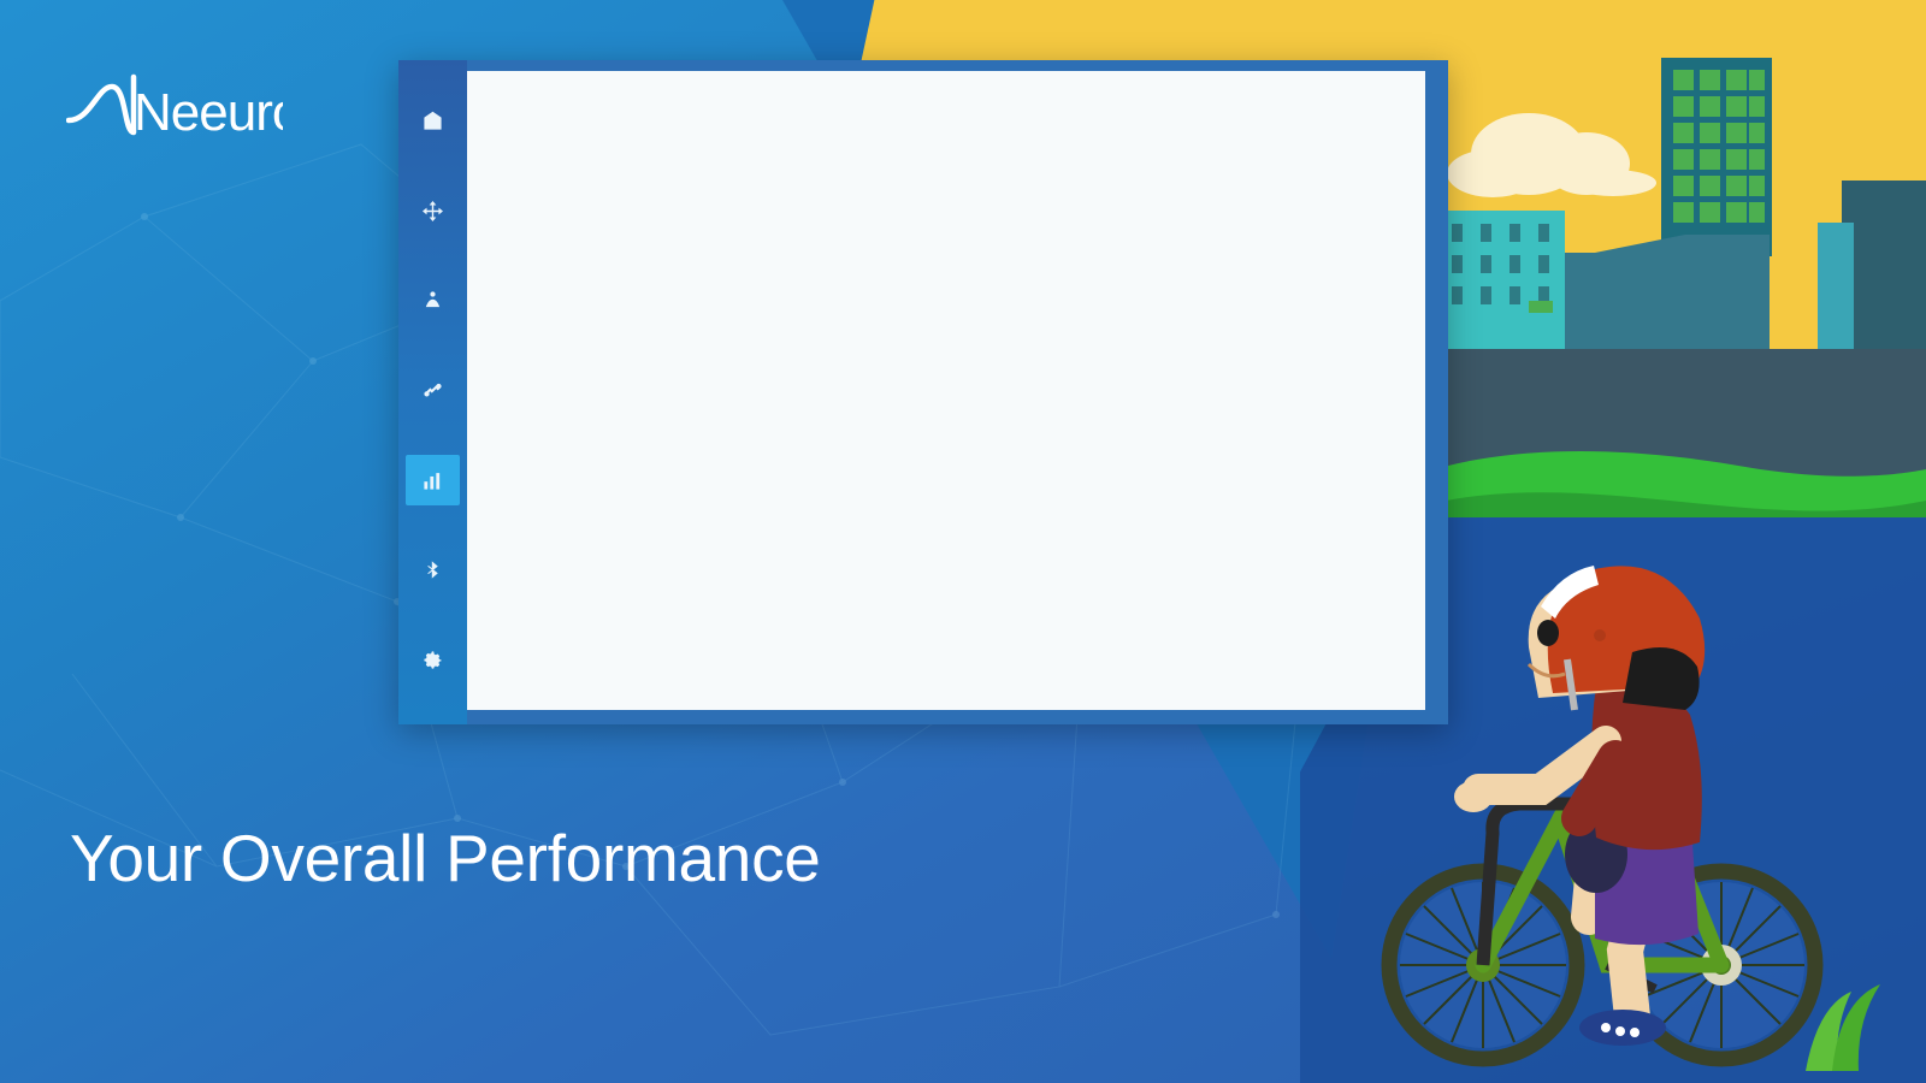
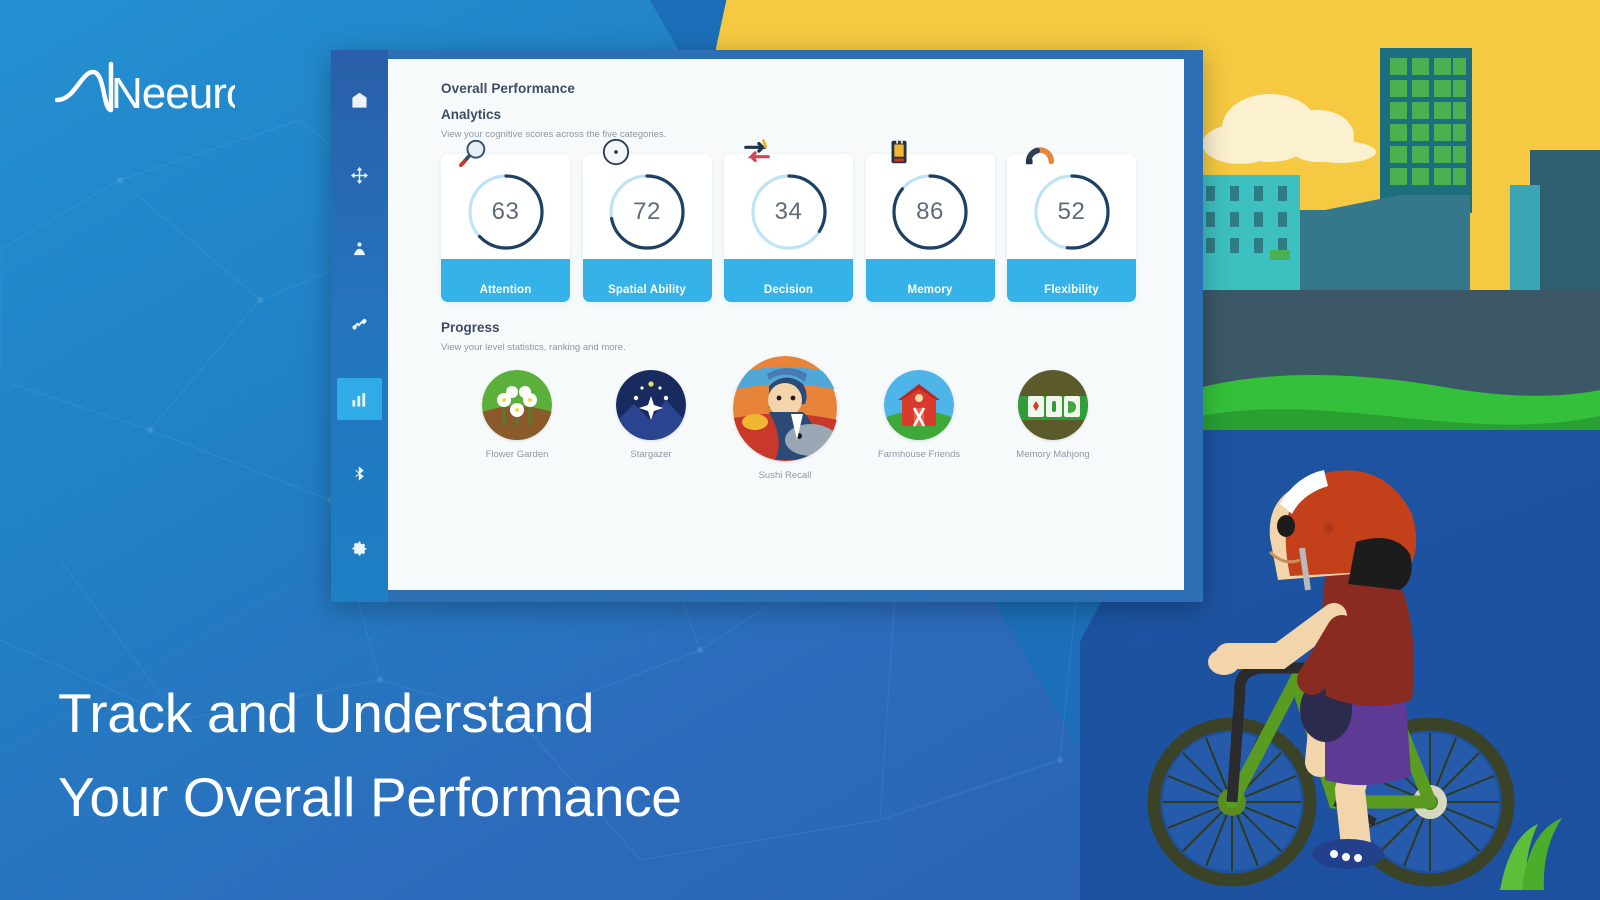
  Neeur
+ Overall Performance
+ Analytics
+ View your cognitive scores across the five categories.
+ 63
+ Attention
+ 72
+ Spatial Ability
+ 34
+ Decision
+ 86
+ Memory
+ 52
+ Flexibility
+ Progress
+ View your level statistics, ranking and more.
+ Flower Garden
+ Stargazer
+ Sushi Recall
+ Farmhouse Friends
+ Memory Mahjong
+ Track and Understand
  Your Overall Performance
